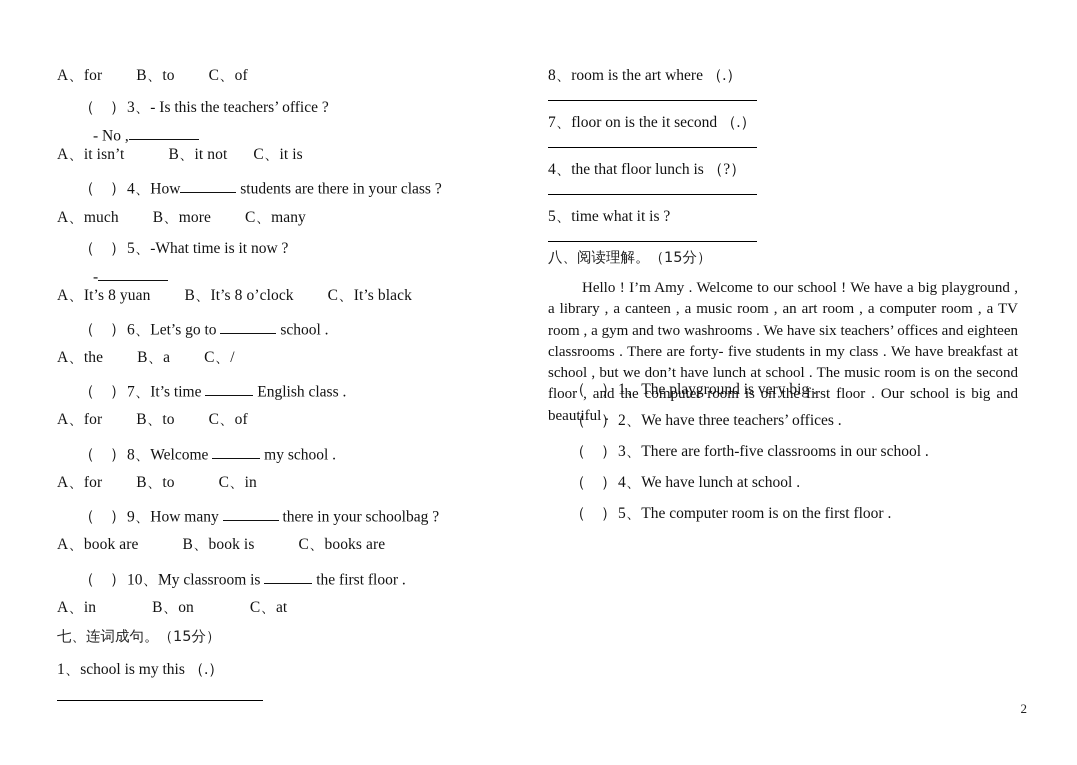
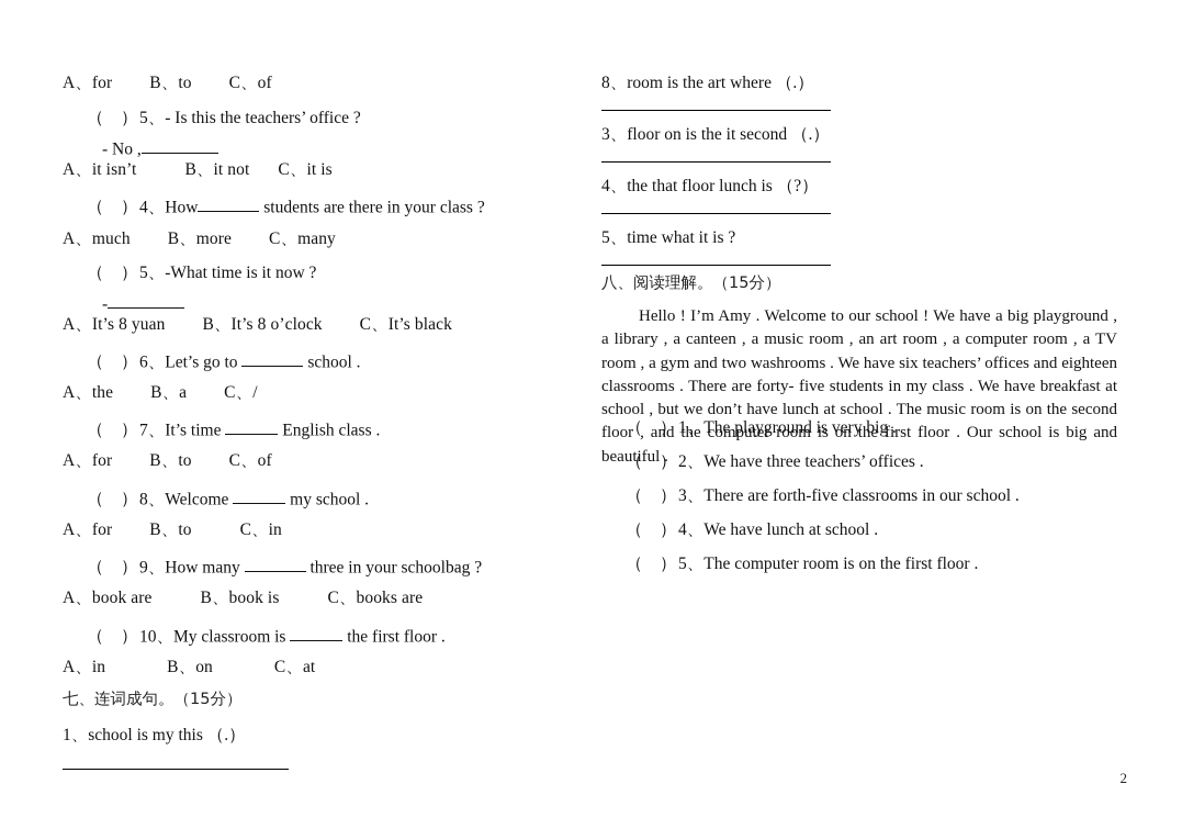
  A、for B、to C、of
- （ ）3、- Is this the teachers’ office ?
+ （ ）5、- Is this the teachers’ office ?
  - No ,
  A、it isn’t B、it not C、it is
  （ ）4、How students are there in your class ?
  A、much B、more C、many
  （ ）5、-What time is it now ?
  -
  A、It’s 8 yuan B、It’s 8 o’clock C、It’s black
  （ ）6、Let’s go to school .
  A、the B、a C、/
  （ ）7、It’s time English class .
  A、for B、to C、of
  （ ）8、Welcome my school .
  A、for B、to C、in
- （ ）9、How many there in your schoolbag ?
+ （ ）9、How many three in your schoolbag ?
  A、book are B、book is C、books are
  （ ）10、My classroom is the first floor .
  A、in B、on C、at
  七、连词成句。（15分）
  1、school is my this （.）
  8、room is the art where （.）
- 7、floor on is the it second （.）
+ 3、floor on is the it second （.）
  4、the that floor lunch is （?）
  5、time what it is ?
  八、阅读理解。（15分）
  Hello ! I’m Amy . Welcome to our school ! We have a big playground , a library , a canteen , a music room , an art room , a computer room , a TV room , a gym and two washrooms . We have six teachers’ offices and eighteen classrooms . There are forty- five students in my class . We have breakfast at school , but we don’t have lunch at school . The music room is on the second floor , and the computer room is on the first floor . Our school is big and beautiful .
  （ ）1、The playground is very big .
  （ ）2、We have three teachers’ offices .
  （ ）3、There are forth-five classrooms in our school .
  （ ）4、We have lunch at school .
  （ ）5、The computer room is on the first floor .
  2
